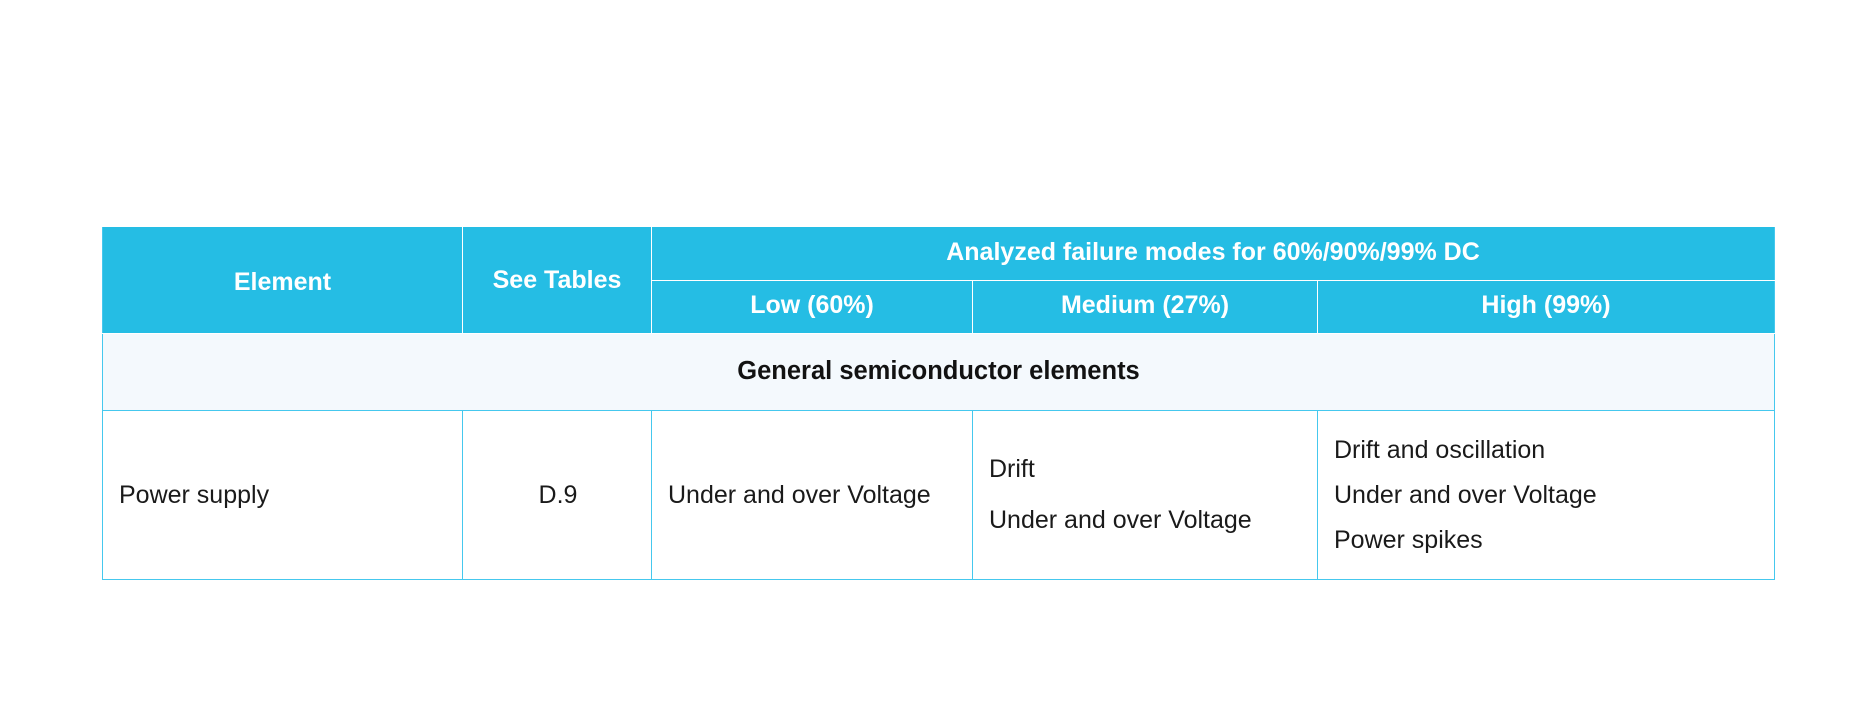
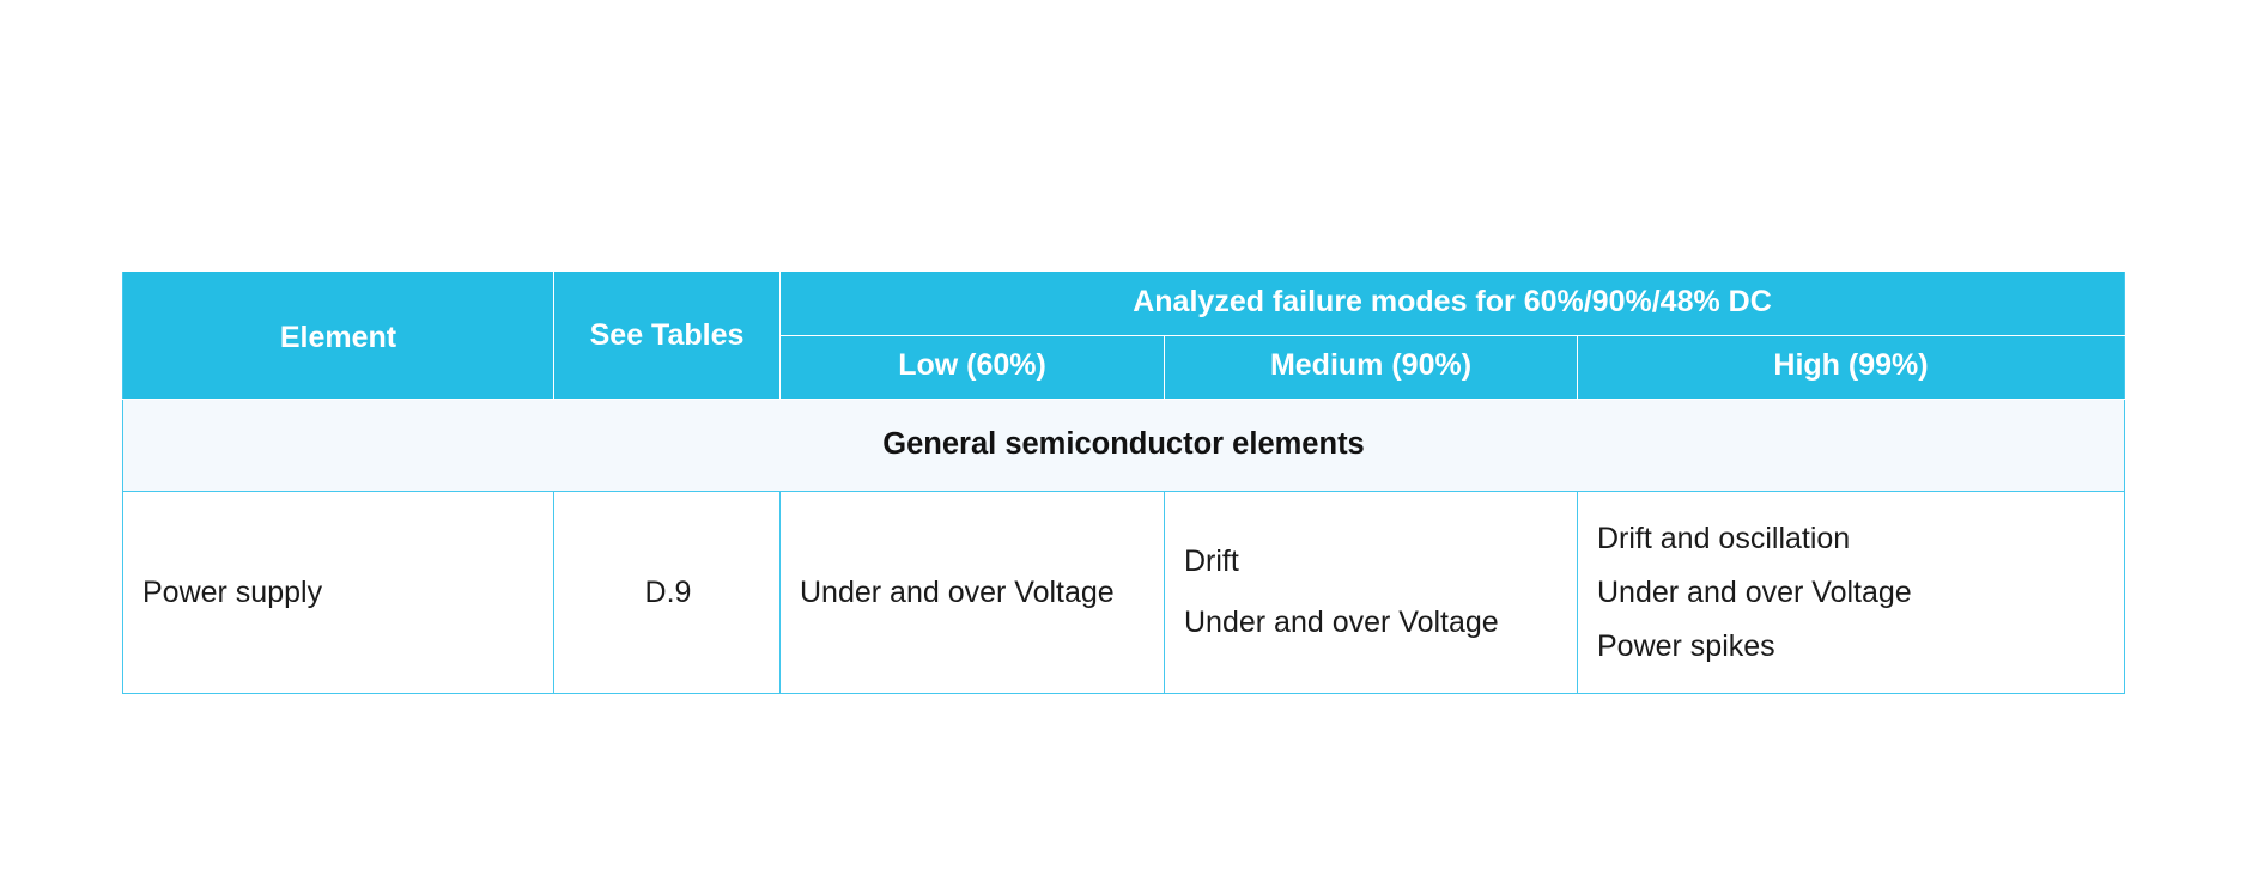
- Element	See Tables	Analyzed failure modes for 60%/90%/99% DC
+ Element	See Tables	Analyzed failure modes for 60%/90%/48% DC
- Low (60%)	Medium (27%)	High (99%)
+ Low (60%)	Medium (90%)	High (99%)
  General semiconductor elements
  Power supply	D.9	Under and over Voltage	Drift Under and over Voltage	Drift and oscillation Under and over Voltage Power spikes
